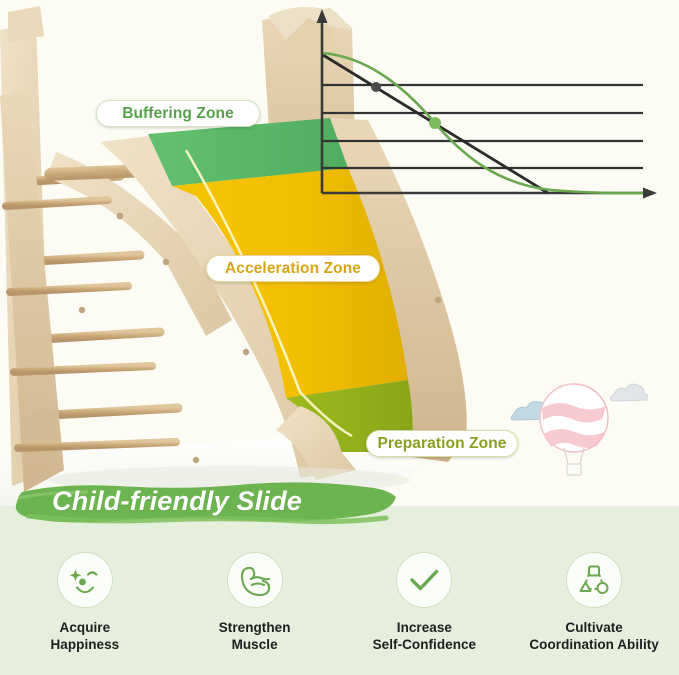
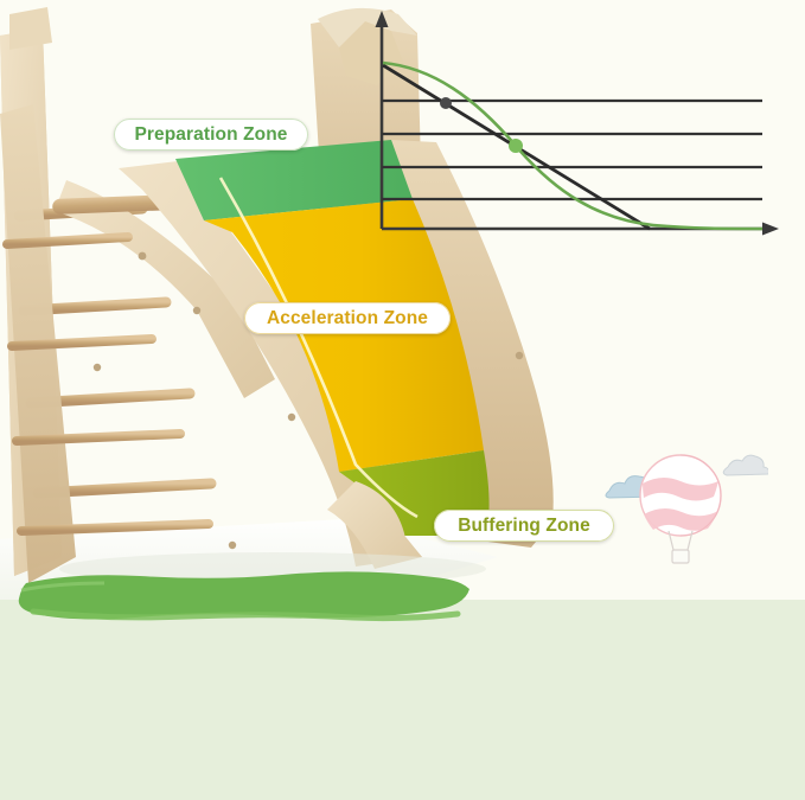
- Buffering Zone
+ Preparation Zone
  Acceleration Zone
- Preparation Zone
+ Buffering Zone
- Child-friendly Slide
- Acquire
- Happiness
- Strengthen
- Muscle
- Increase
- Self-Confidence
- Cultivate
- Coordination Ability
